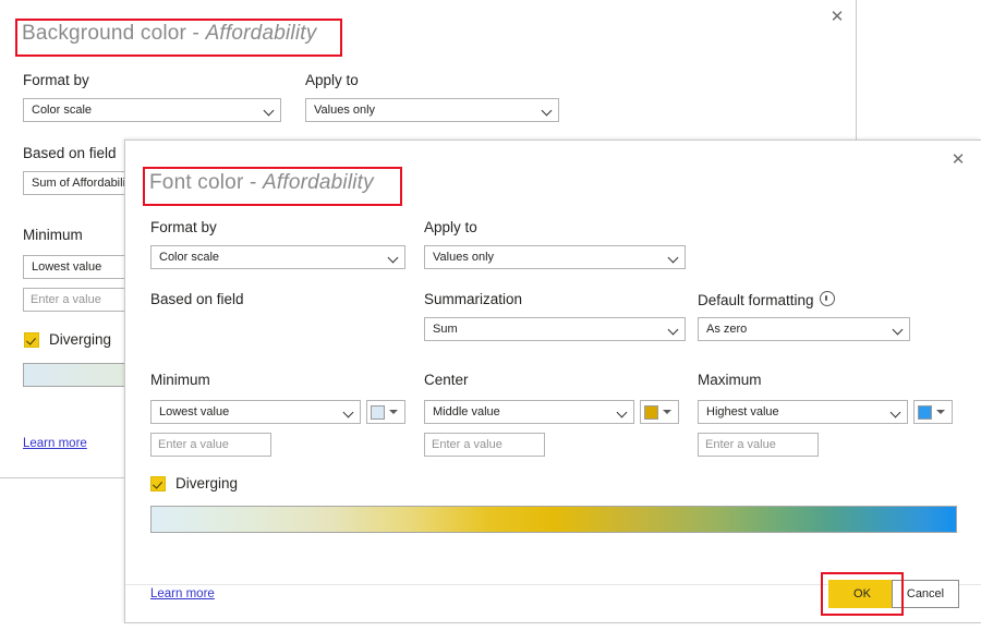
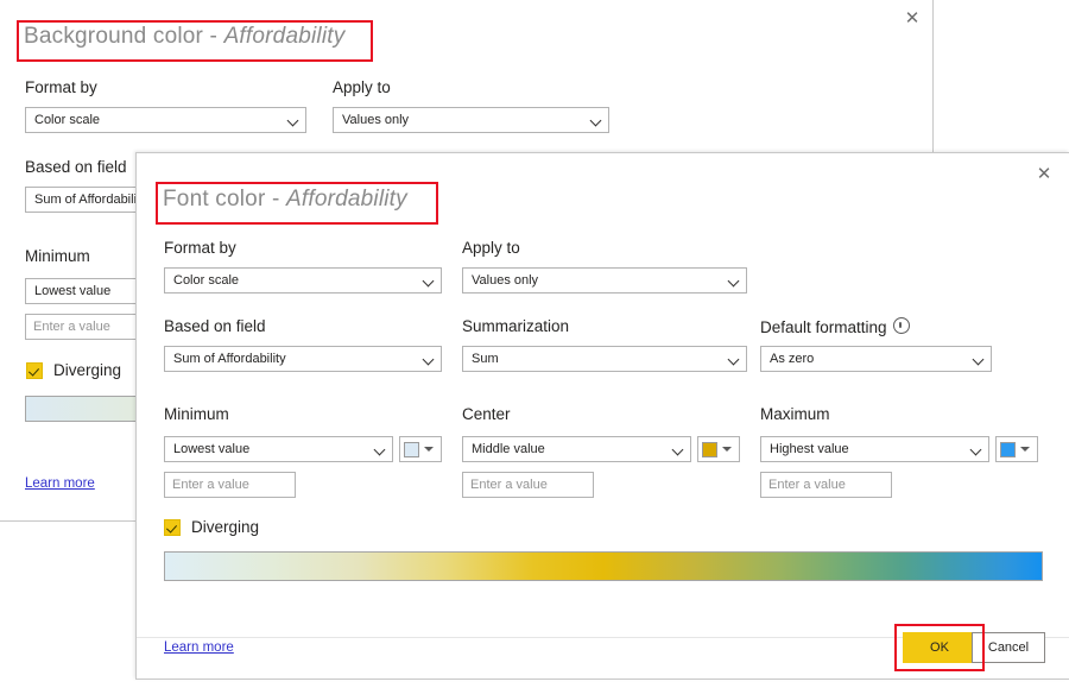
  ✕
  Background color - Affordability
  Format by
  Color scale
  Apply to
  Values only
  Based on field
  Sum of Affordabil
  Minimum
  Lowest value
  Enter a value
  Diverging
  Learn more
  ✕
  Font color - Affordability
  Format by
  Color scale
  Apply to
  Values only
  Based on field
+ Sum of Affordability
  Summarization
  Sum
  Default formatting
  As zero
  Minimum
  Lowest value
  Enter a value
  Center
  Middle value
  Enter a value
  Maximum
  Highest value
  Enter a value
  Diverging
  Learn more
  OK
  Cancel
